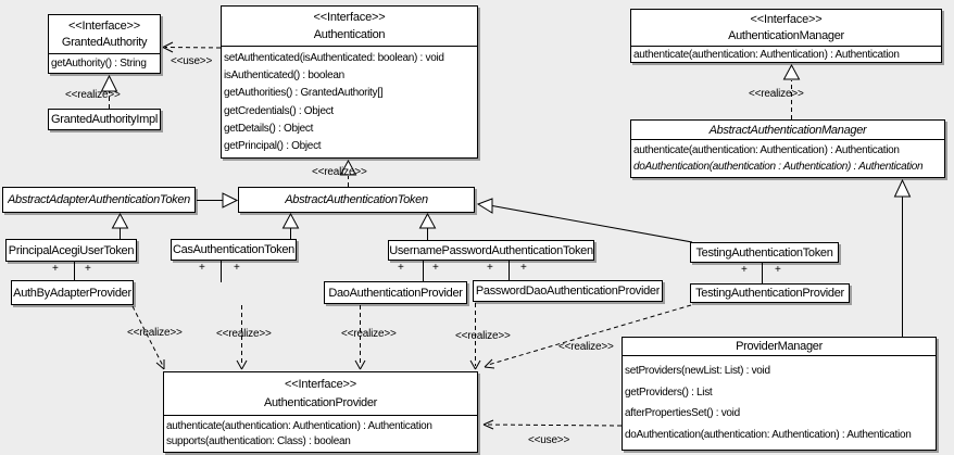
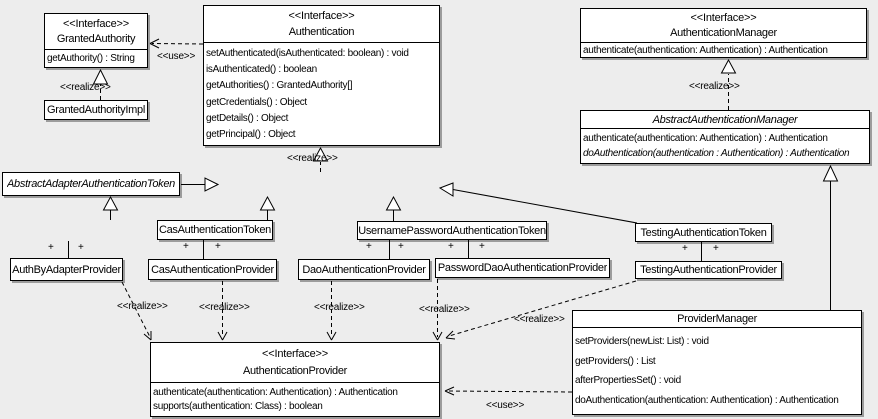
  <<Interface>>
  GrantedAuthority
  getAuthority() : String
  GrantedAuthorityImpl
  <<Interface>>
  Authentication
  setAuthenticated(isAuthenticated: boolean) : void
  isAuthenticated() : boolean
  getAuthorities() : GrantedAuthority[]
  getCredentials() : Object
  getDetails() : Object
  getPrincipal() : Object
  <<Interface>>
  AuthenticationManager
  authenticate(authentication: Authentication) : Authentication
  AbstractAuthenticationManager
  authenticate(authentication: Authentication) : Authentication
  doAuthentication(authentication : Authentication) : Authentication
  AbstractAdapterAuthenticationToken
- AbstractAuthenticationToken
- PrincipalAcegiUserToken
  CasAuthenticationToken
  UsernamePasswordAuthenticationToken
  TestingAuthenticationToken
  AuthByAdapterProvider
+ CasAuthenticationProvider
  DaoAuthenticationProvider
  PasswordDaoAuthenticationProvider
  TestingAuthenticationProvider
  <<Interface>>
  AuthenticationProvider
  authenticate(authentication: Authentication) : Authentication
  supports(authentication: Class) : boolean
  ProviderManager
  setProviders(newList: List) : void
  getProviders() : List
  afterPropertiesSet() : void
  doAuthentication(authentication: Authentication) : Authentication
  <<use>>
  <<realize>>
  <<realize>>
  <<realize>>
  <<realize>>
  <<realize>>
  <<realize>>
  <<realize>>
  <<realize>>
  <<use>>
  +
  +
  +
  +
  +
  +
  +
  +
  +
  +
